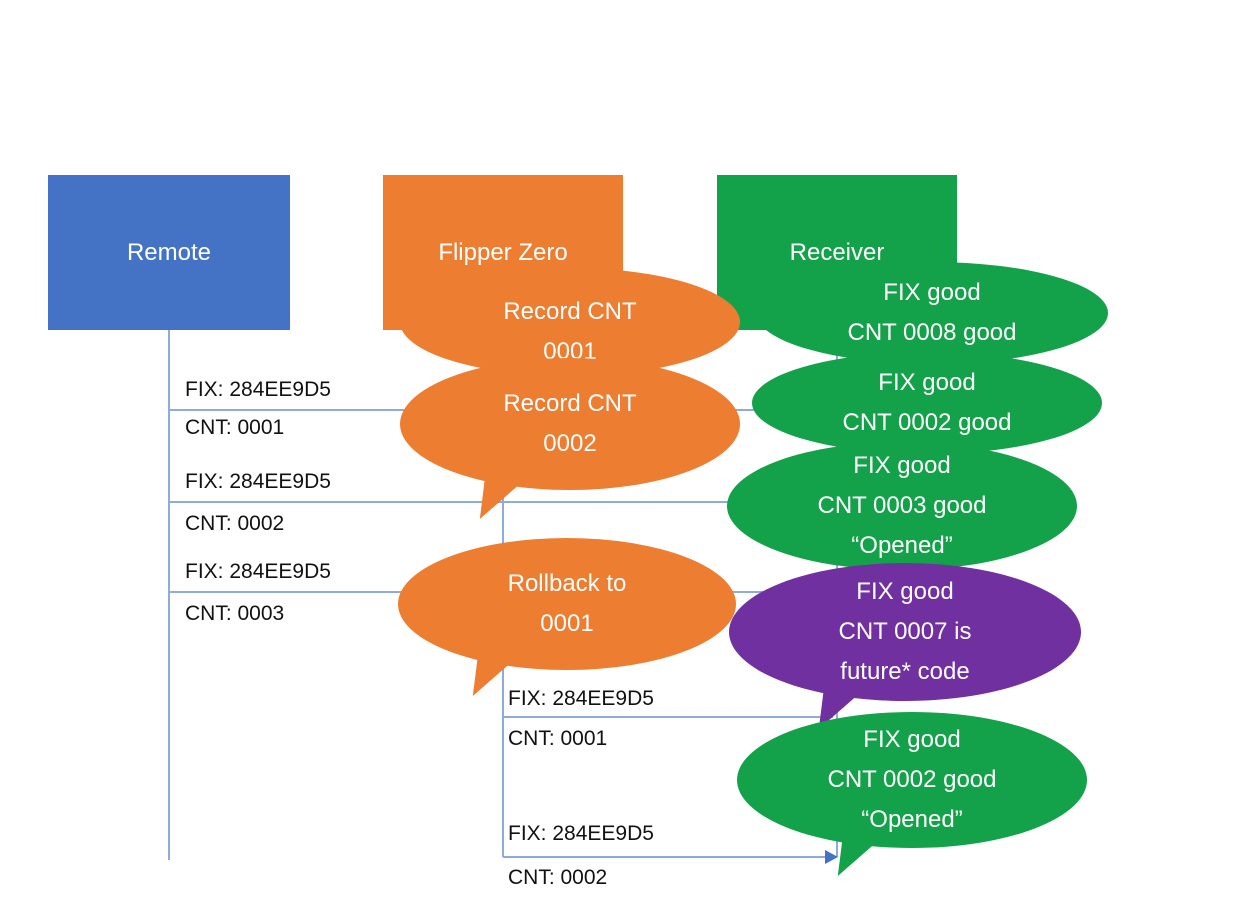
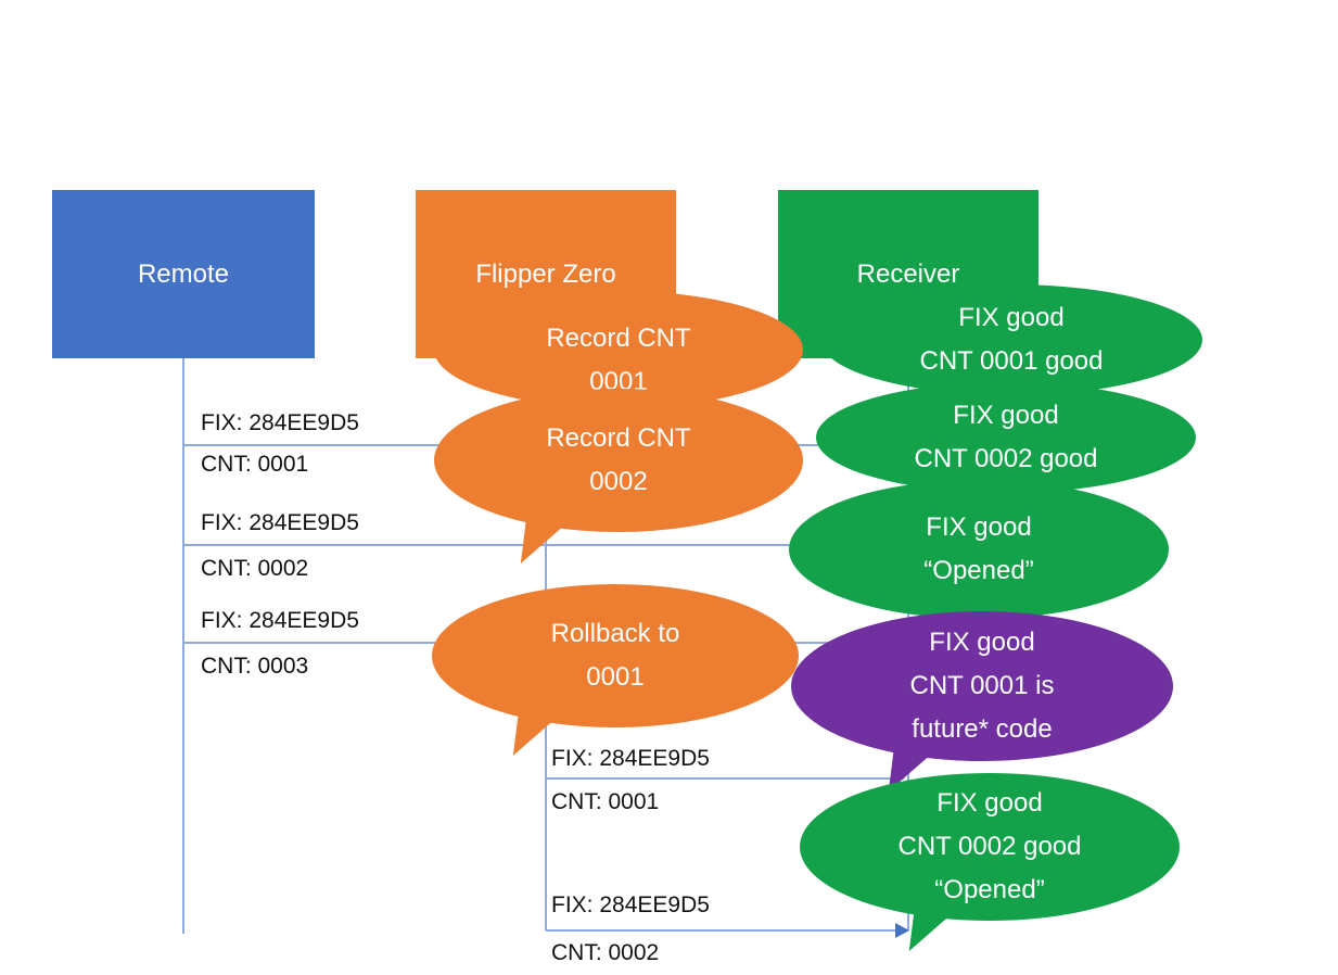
  Remote
  Flipper Zero
  Receiver
  FIX: 284EE9D5
  CNT: 0001
  FIX: 284EE9D5
  CNT: 0002
  FIX: 284EE9D5
  CNT: 0003
  FIX: 284EE9D5
  CNT: 0001
  FIX: 284EE9D5
  CNT: 0002
  Record CNT
  0001
  Record CNT
  0002
  Rollback to
  0001
  FIX good
- CNT 0008 good
+ CNT 0001 good
  FIX good
  CNT 0002 good
  FIX good
- CNT 0003 good
  “Opened”
  FIX good
- CNT 0007 is
+ CNT 0001 is
  future* code
  FIX good
  CNT 0002 good
  “Opened”
